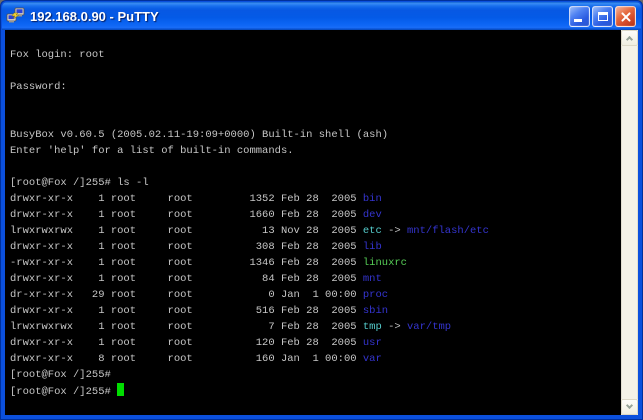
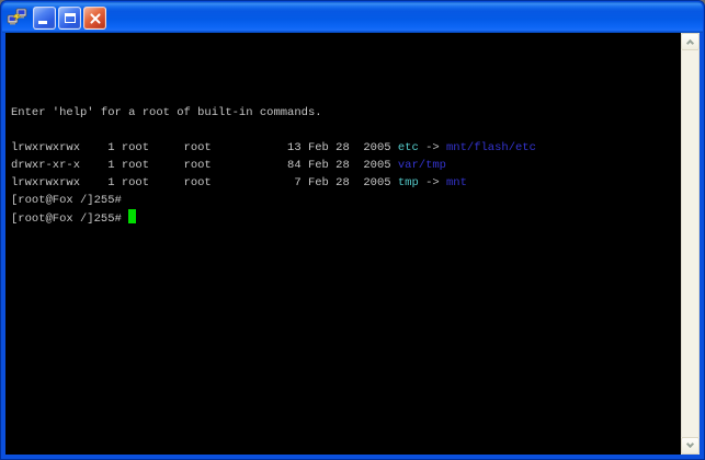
- 192.168.0.90 - PuTTY
- Fox login: root
- Password:
- BusyBox v0.60.5 (2005.02.11-19:09+0000) Built-in shell (ash)
- Enter 'help' for a list of built-in commands.
+ Enter 'help' for a root of built-in commands.
- [root@Fox /]255# ls -l
- drwxr-xr-x 1 root root 1352 Feb 28 2005 bin
- drwxr-xr-x 1 root root 1660 Feb 28 2005 dev
- lrwxrwxrwx 1 root root 13 Nov 28 2005 etc -> mnt/flash/etc
+ lrwxrwxrwx 1 root root 13 Feb 28 2005 etc -> mnt/flash/etc
- drwxr-xr-x 1 root root 308 Feb 28 2005 lib
- -rwxr-xr-x 1 root root 1346 Feb 28 2005 linuxrc
- drwxr-xr-x 1 root root 84 Feb 28 2005 mnt
+ drwxr-xr-x 1 root root 84 Feb 28 2005 var/tmp
- dr-xr-xr-x 29 root root 0 Jan 1 00:00 proc
- drwxr-xr-x 1 root root 516 Feb 28 2005 sbin
- lrwxrwxrwx 1 root root 7 Feb 28 2005 tmp -> var/tmp
+ lrwxrwxrwx 1 root root 7 Feb 28 2005 tmp -> mnt
- drwxr-xr-x 1 root root 120 Feb 28 2005 usr
- drwxr-xr-x 8 root root 160 Jan 1 00:00 var
  [root@Fox /]255#
  [root@Fox /]255#
